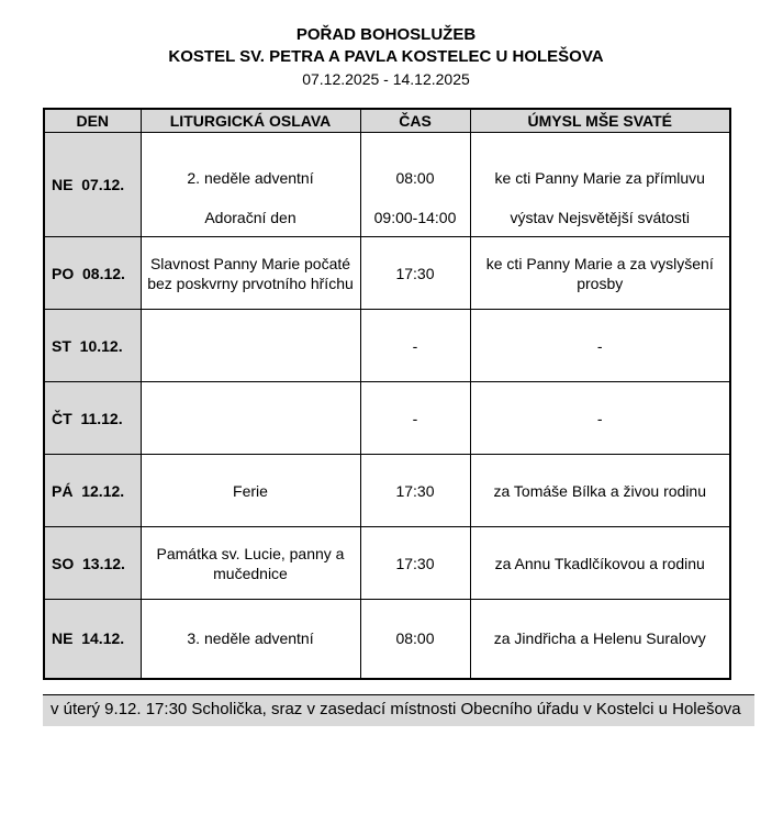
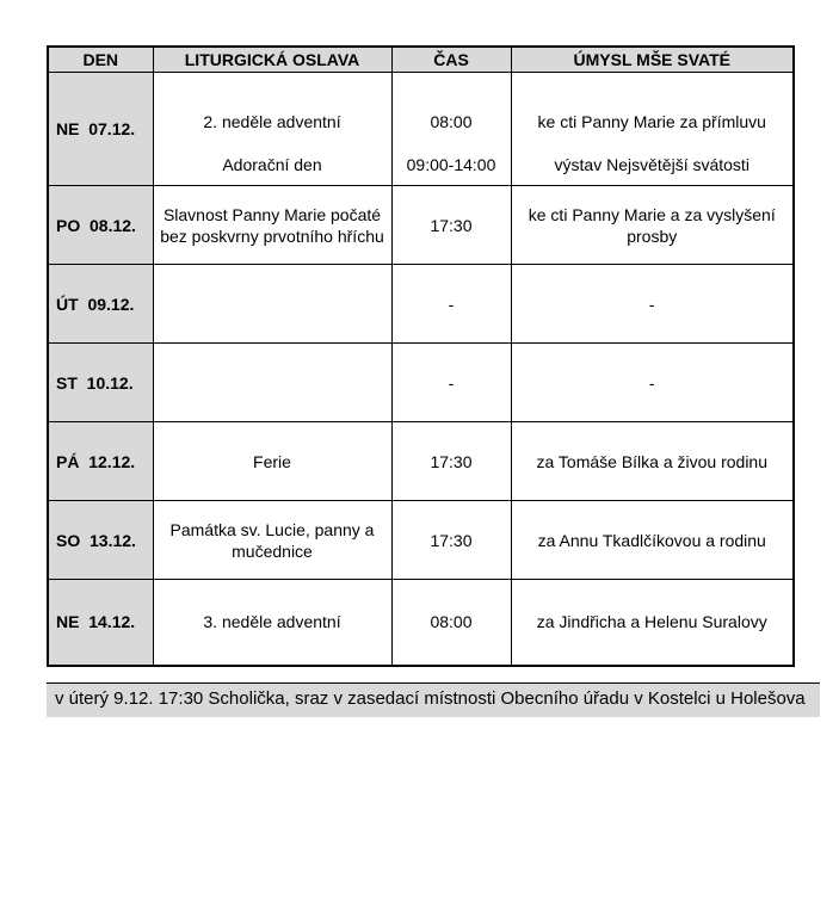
- POŘAD BOHOSLUŽEB
- KOSTEL SV. PETRA A PAVLA KOSTELEC U HOLEŠOVA
- 07.12.2025 - 14.12.2025
  DEN	LITURGICKÁ OSLAVA	ČAS	ÚMYSL MŠE SVATÉ
  NE 07.12.	2. neděle adventní Adorační den	08:00 09:00-14:00	ke cti Panny Marie za přímluvu výstav Nejsvětější svátosti
  PO 08.12.	Slavnost Panny Marie počaté bez poskvrny prvotního hříchu	17:30	ke cti Panny Marie a za vyslyšení prosby
+ ÚT 09.12.		-	-
  ST 10.12.		-	-
- ČT 11.12.		-	-
  PÁ 12.12.	Ferie	17:30	za Tomáše Bílka a živou rodinu
  SO 13.12.	Památka sv. Lucie, panny a mučednice	17:30	za Annu Tkadlčíkovou a rodinu
  NE 14.12.	3. neděle adventní	08:00	za Jindřicha a Helenu Suralovy
  v úterý 9.12. 17:30 Scholička, sraz v zasedací místnosti Obecního úřadu v Kostelci u Holešova
